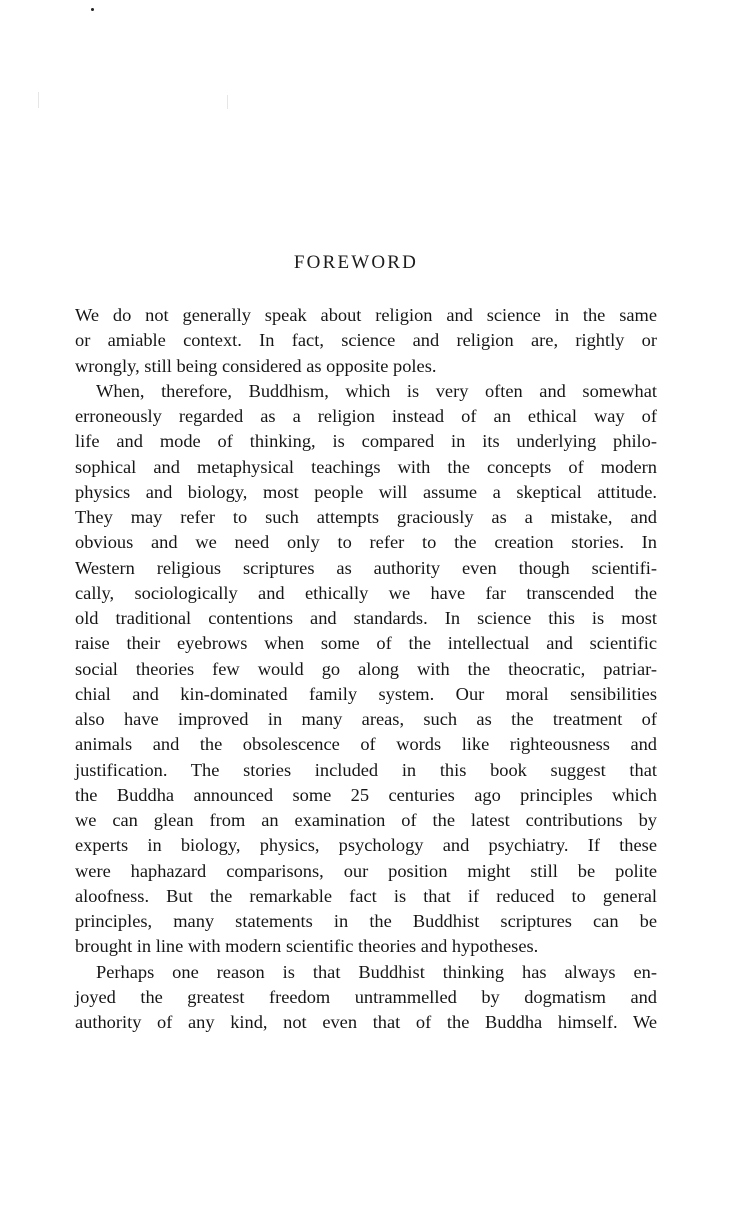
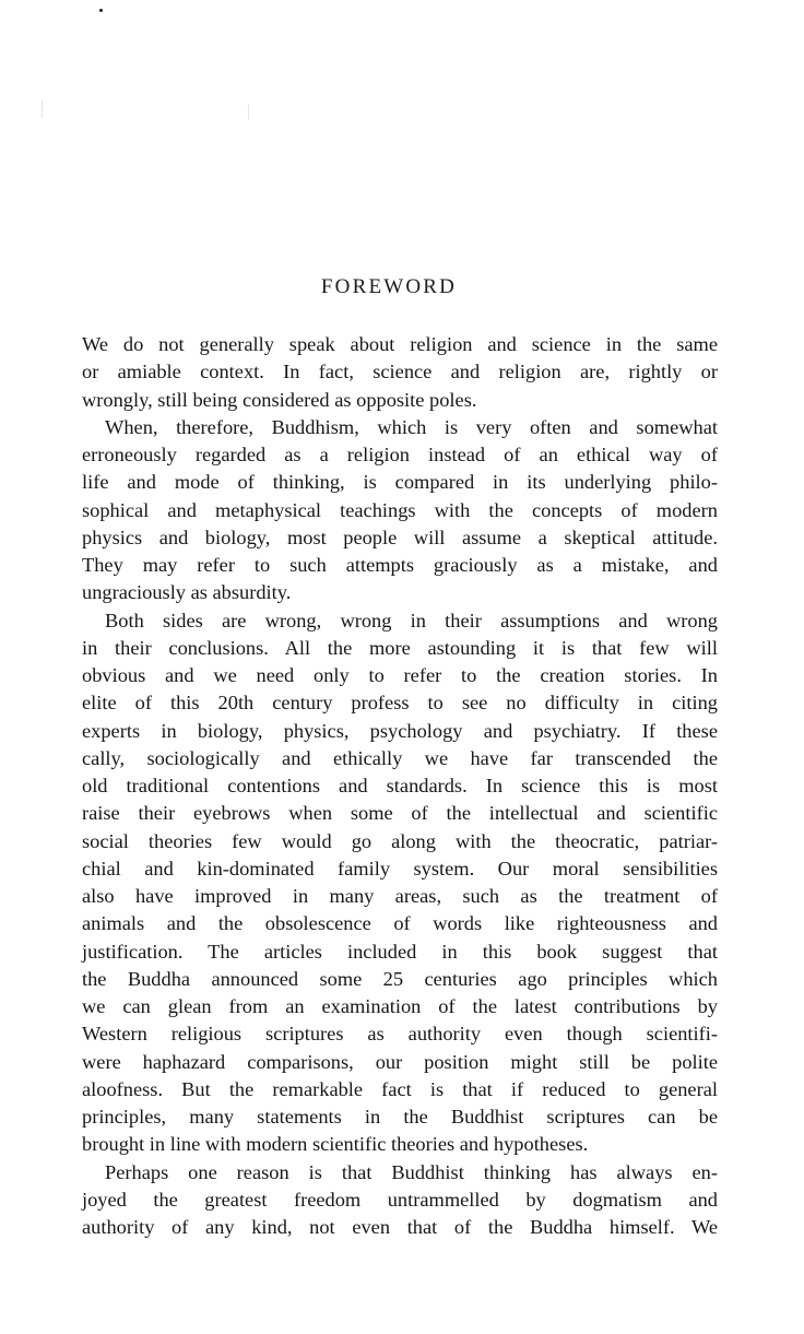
  FOREWORD
  We do not generally speak about religion and science in the same
  or amiable context. In fact, science and religion are, rightly or
  wrongly, still being considered as opposite poles.
  When, therefore, Buddhism, which is very often and somewhat
  erroneously regarded as a religion instead of an ethical way of
  life and mode of thinking, is compared in its underlying philo-
  sophical and metaphysical teachings with the concepts of modern
  physics and biology, most people will assume a skeptical attitude.
  They may refer to such attempts graciously as a mistake, and
+ ungraciously as absurdity.
+ Both sides are wrong, wrong in their assumptions and wrong
+ in their conclusions. All the more astounding it is that few will
  obvious and we need only to refer to the creation stories. In
+ elite of this 20th century profess to see no difficulty in citing
- Western religious scriptures as authority even though scientifi-
+ experts in biology, physics, psychology and psychiatry. If these
  cally, sociologically and ethically we have far transcended the
  old traditional contentions and standards. In science this is most
  raise their eyebrows when some of the intellectual and scientific
  social theories few would go along with the theocratic, patriar-
  chial and kin-dominated family system. Our moral sensibilities
  also have improved in many areas, such as the treatment of
  animals and the obsolescence of words like righteousness and
- justification. The stories included in this book suggest that
+ justification. The articles included in this book suggest that
  the Buddha announced some 25 centuries ago principles which
  we can glean from an examination of the latest contributions by
- experts in biology, physics, psychology and psychiatry. If these
+ Western religious scriptures as authority even though scientifi-
  were haphazard comparisons, our position might still be polite
  aloofness. But the remarkable fact is that if reduced to general
  principles, many statements in the Buddhist scriptures can be
  brought in line with modern scientific theories and hypotheses.
  Perhaps one reason is that Buddhist thinking has always en-
  joyed the greatest freedom untrammelled by dogmatism and
  authority of any kind, not even that of the Buddha himself. We
